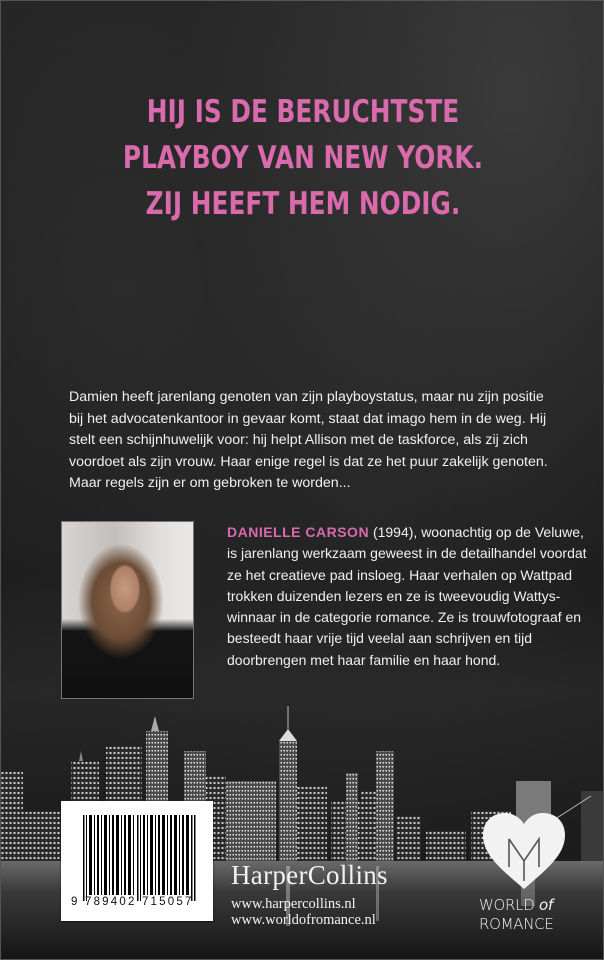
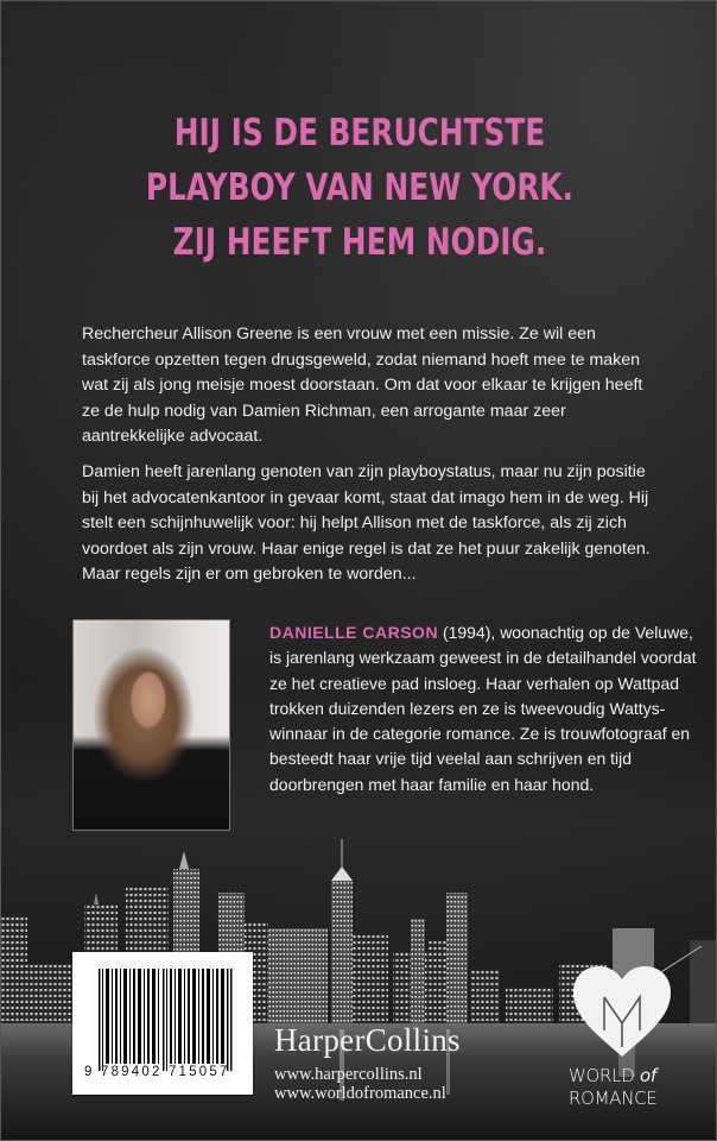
  HIJ IS DE BERUCHTSTE
  PLAYBOY VAN NEW YORK.
  ZIJ HEEFT HEM NODIG.
+ Rechercheur Allison Greene is een vrouw met een missie. Ze wil een taskforce opzetten tegen drugsgeweld, zodat niemand hoeft mee te maken wat zij als jong meisje moest doorstaan. Om dat voor elkaar te krijgen heeft ze de hulp nodig van Damien Richman, een arrogante maar zeer aantrekkelijke advocaat.
  Damien heeft jarenlang genoten van zijn playboystatus, maar nu zijn positie bij het advocatenkantoor in gevaar komt, staat dat imago hem in de weg. Hij stelt een schijnhuwelijk voor: hij helpt Allison met de taskforce, als zij zich voordoet als zijn vrouw. Haar enige regel is dat ze het puur zakelijk genoten. Maar regels zijn er om gebroken te worden...
  DANIELLE CARSON (1994), woonachtig op de Veluwe, is jarenlang werkzaam geweest in de detailhandel voordat ze het creatieve pad insloeg. Haar verhalen op Wattpad trokken duizenden lezers en ze is tweevoudig Wattys-winnaar in de categorie romance. Ze is trouwfotograaf en besteedt haar vrije tijd veelal aan schrijven en tijd doorbrengen met haar familie en haar hond.
  9 789402 715057
  HarperCollins
  www.harpercollins.nl
  www.worldofromance.nl
  WORLD of
  ROMANCE
